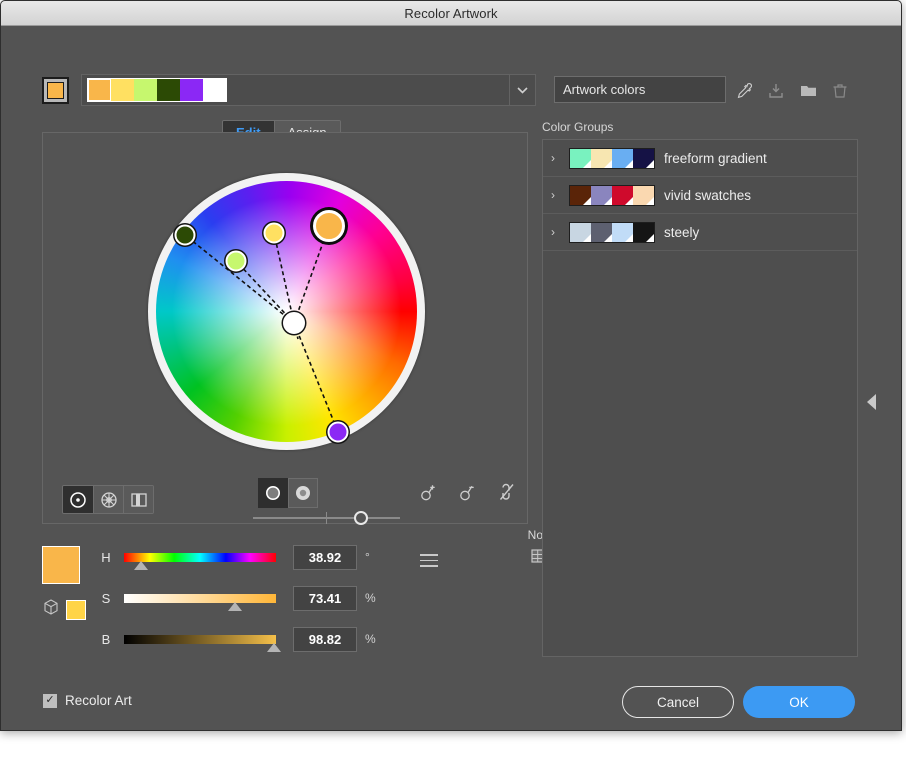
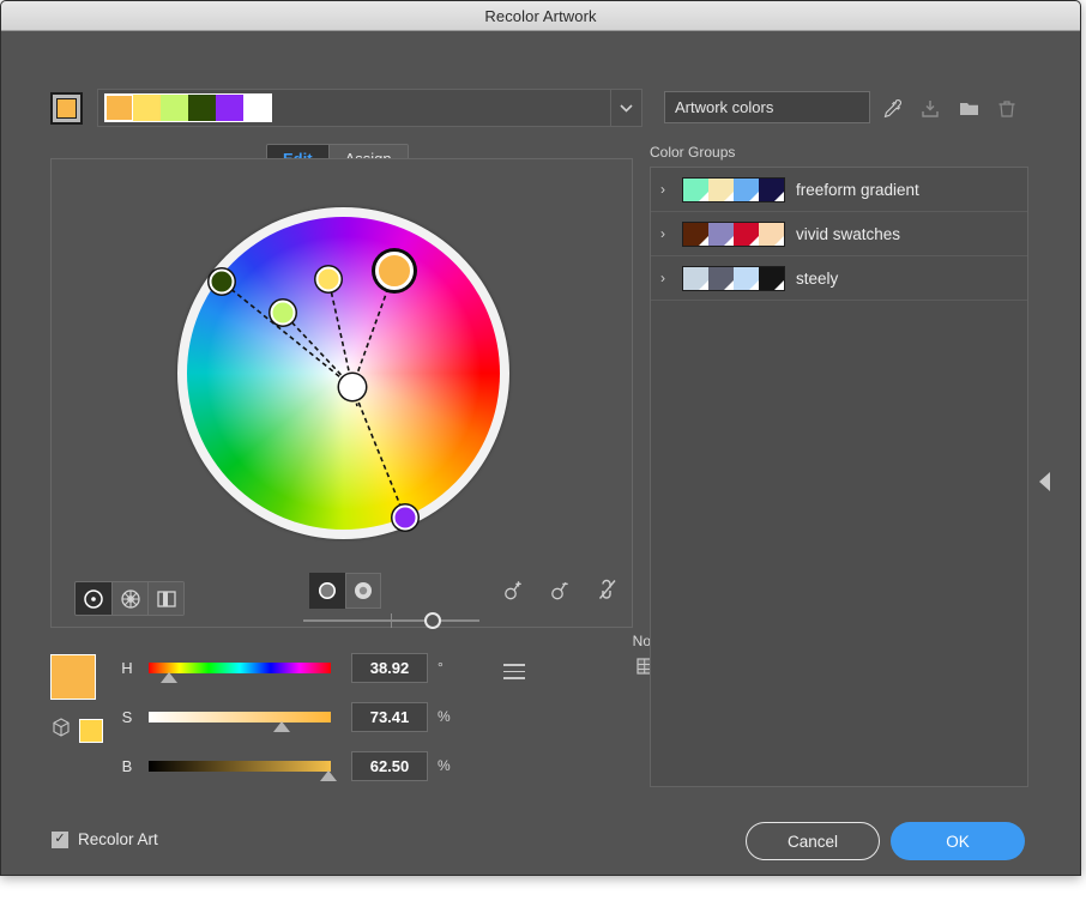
  Recolor Artwork
  Artwork colors
  H
  38.92
  °
  S
  73.41
  %
  B
- 98.82
+ 62.50
  %
  Color Groups
  ›
  freeform gradient
  ›
  vivid swatches
  ›
  steely
  ✓
  Recolor Art
  Cancel
  OK
